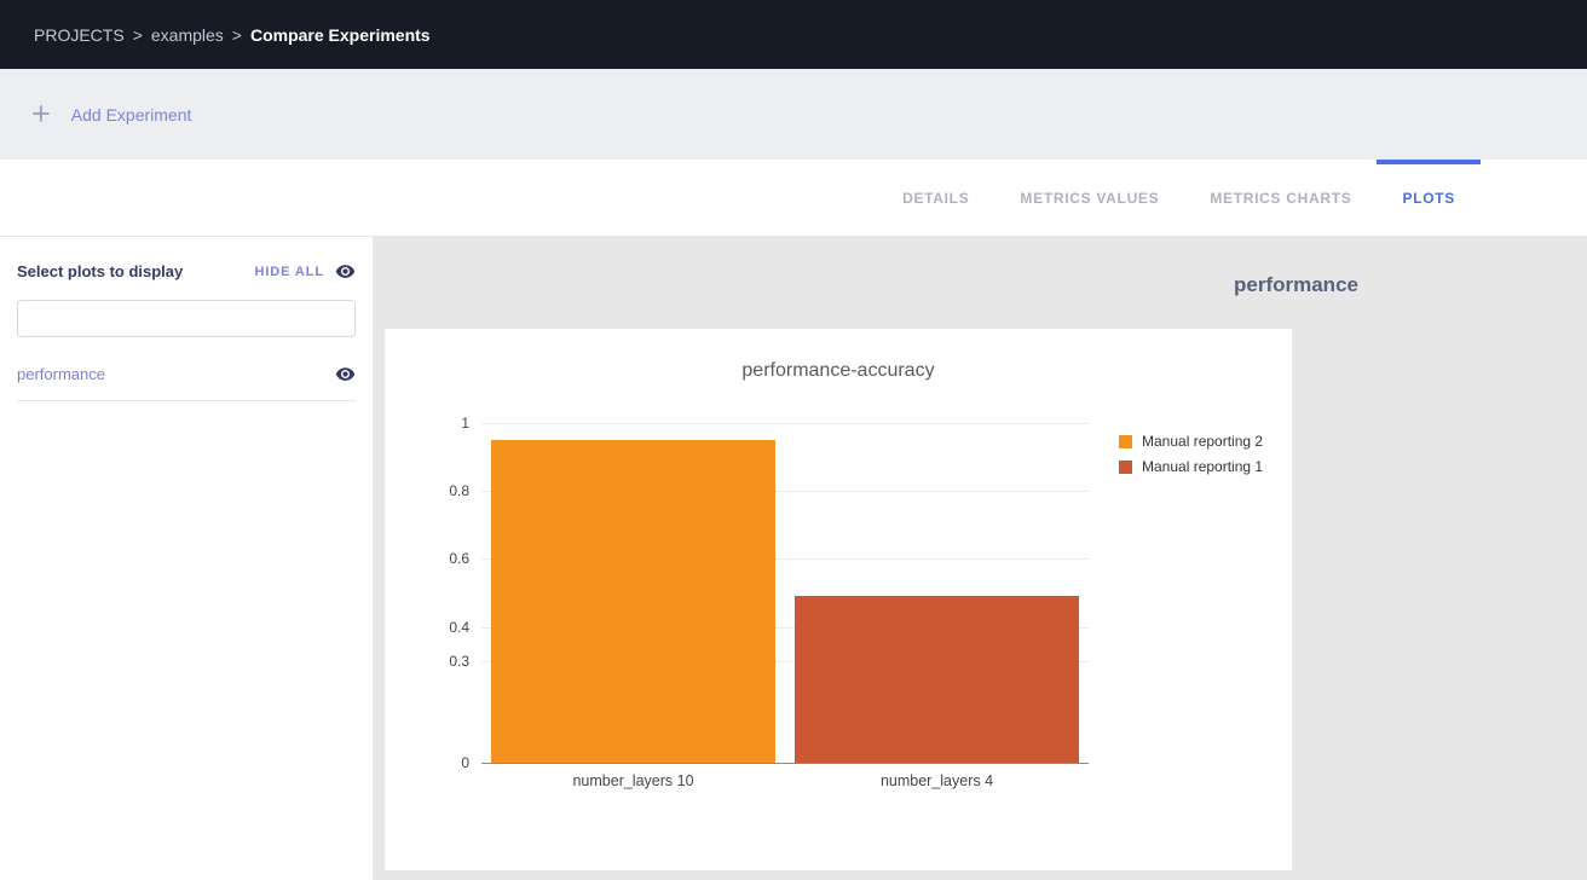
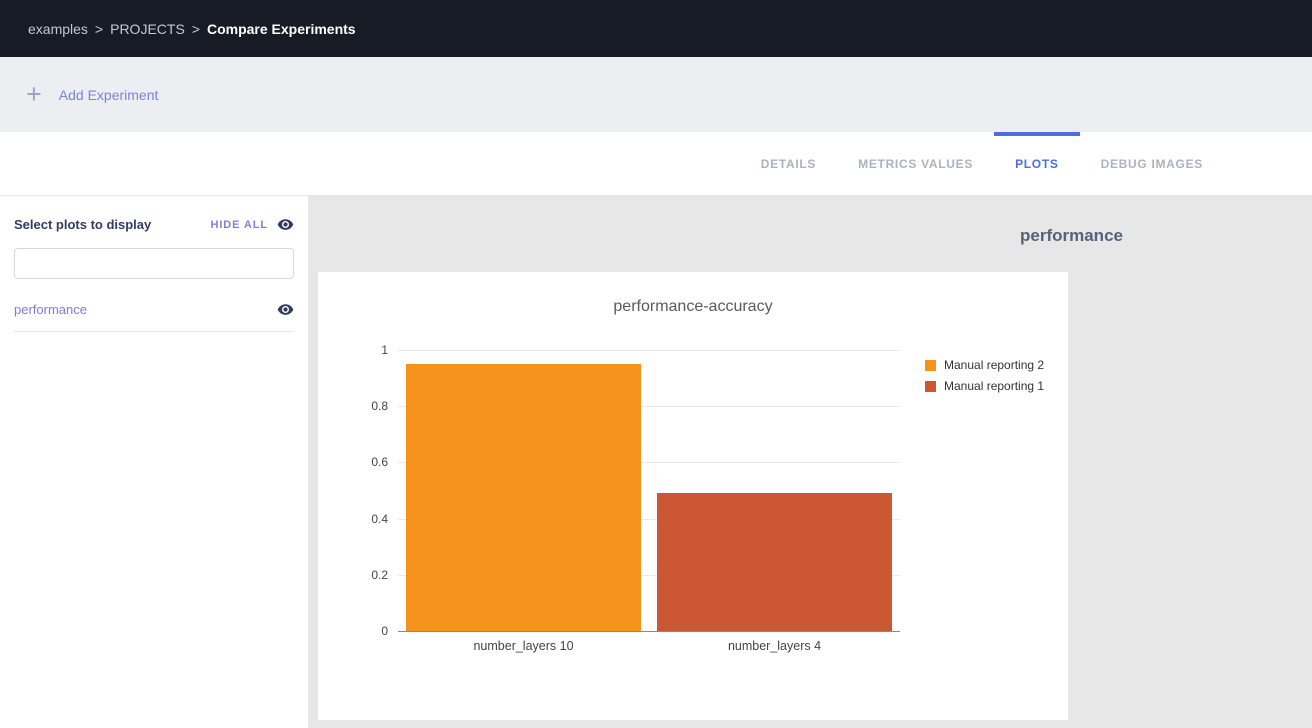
- PROJECTS
+ examples
  >
- examples
+ PROJECTS
  >
  Compare Experiments
  +
  Add Experiment
  DETAILS
  METRICS VALUES
- METRICS CHARTS
  PLOTS
+ DEBUG IMAGES
  Select plots to display
  HIDE ALL
  performance
  performance
  performance-accuracy
  0
- 0.3
+ 0.2
  0.4
  0.6
  0.8
  1
  number_layers 10
  number_layers 4
  Manual reporting 2
  Manual reporting 1
